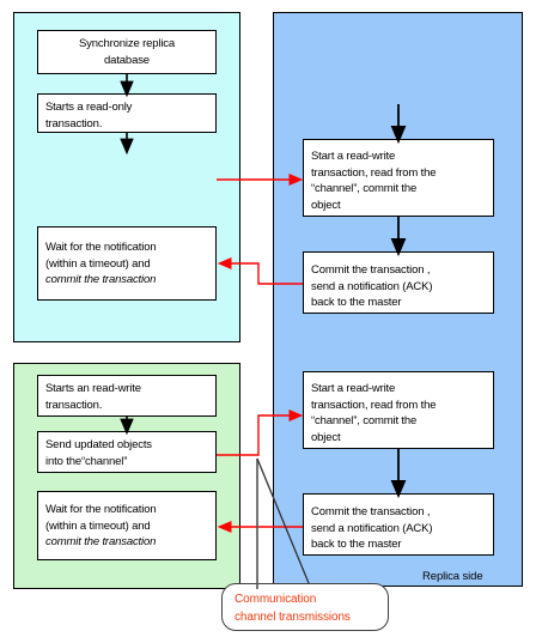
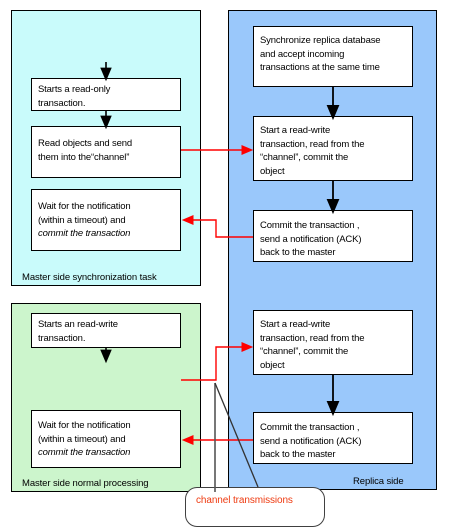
+ Master side synchronization task
+ Master side normal processing
  Replica side
- Synchronize replica
- database
  Starts a read-only
  transaction.
+ Read objects and send
+ them into the“channel”
  Wait for the notification
  (within a timeout) and
  commit the transaction
  Starts an read-write
  transaction.
- Send updated objects
- into the“channel”
  Wait for the notification
  (within a timeout) and
  commit the transaction
+ Synchronize replica database
+ and accept incoming
+ transactions at the same time
  Start a read-write
  transaction, read from the
  “channel”, commit the
  object
  Commit the transaction ,
  send a notification (ACK)
  back to the master
  Start a read-write
  transaction, read from the
  “channel”, commit the
  object
  Commit the transaction ,
  send a notification (ACK)
  back to the master
- Communication
  channel transmissions
